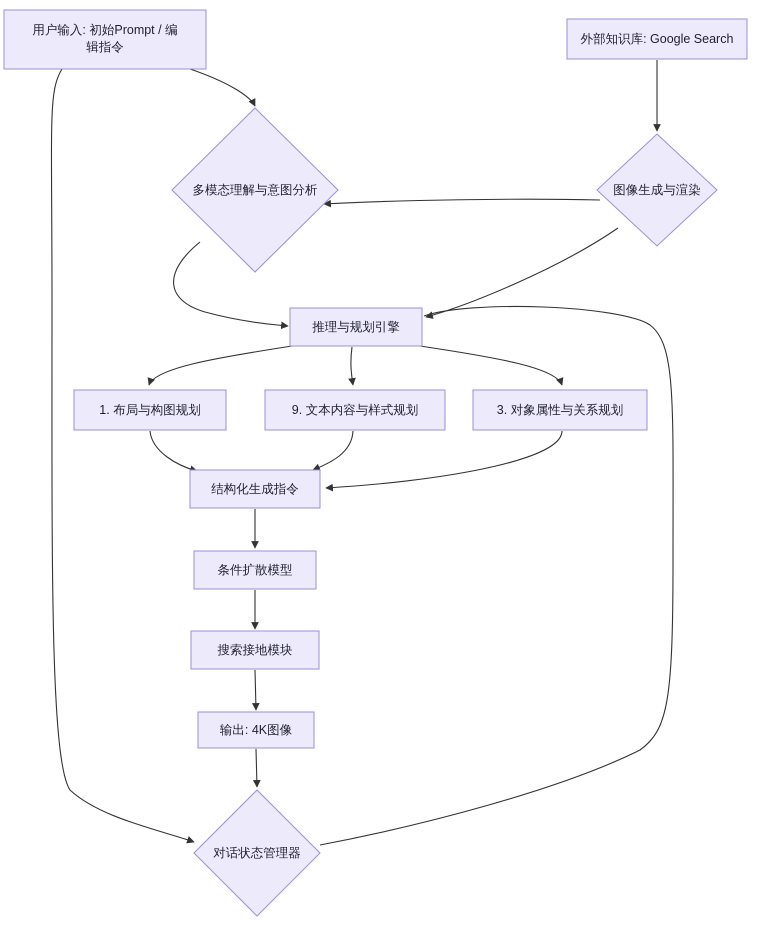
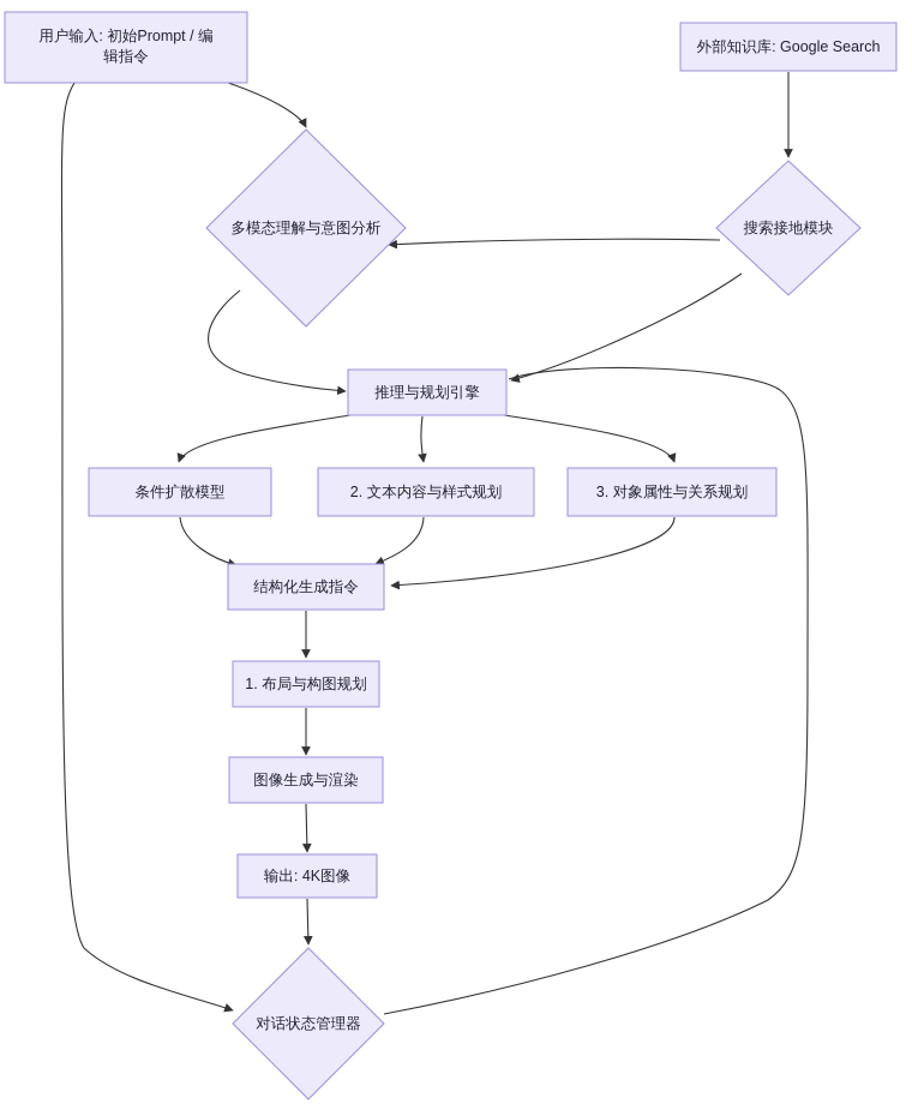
  用户输入: 初始Prompt / 编
  辑指令
  外部知识库: Google Search
  多模态理解与意图分析
- 图像生成与渲染
+ 搜索接地模块
  推理与规划引擎
- 1. 布局与构图规划
+ 条件扩散模型
- 9. 文本内容与样式规划
+ 2. 文本内容与样式规划
  3. 对象属性与关系规划
  结构化生成指令
- 条件扩散模型
+ 1. 布局与构图规划
- 搜索接地模块
+ 图像生成与渲染
  输出: 4K图像
  对话状态管理器
